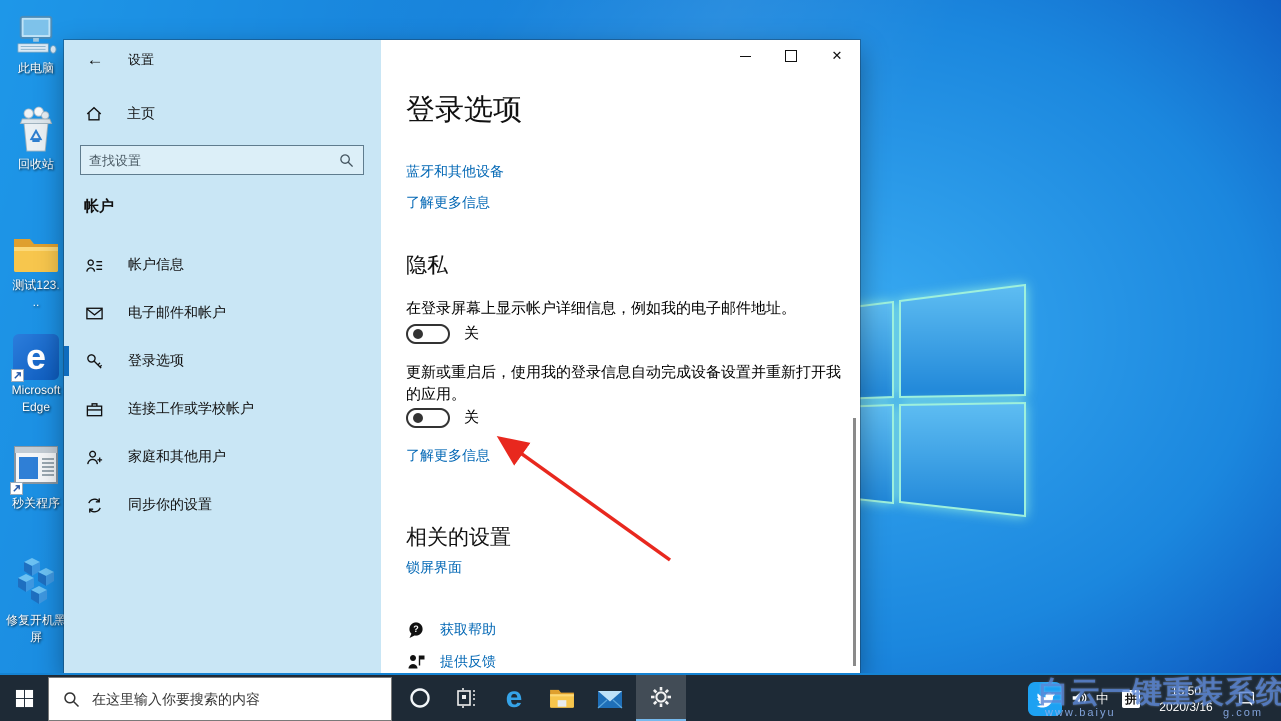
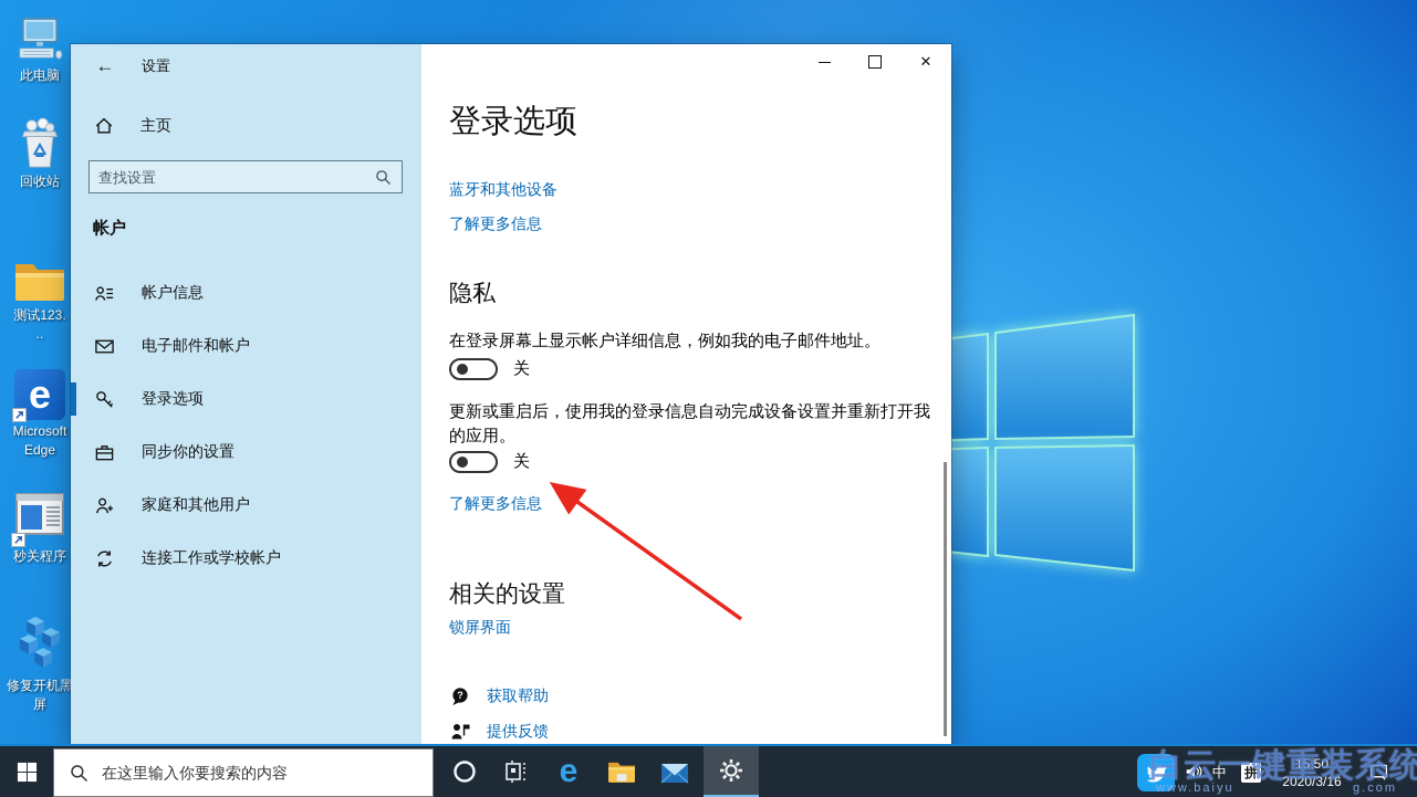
  此电脑
  回收站
  测试123.
  ..
  e
  Microsoft
  Edge
  秒关程序
  修复开机黑
  屏
  ←
  设置
  主页
  查找设置
  帐户
  帐户信息
  电子邮件和帐户
  登录选项
- 连接工作或学校帐户
+ 同步你的设置
  家庭和其他用户
- 同步你的设置
+ 连接工作或学校帐户
  登录选项
  蓝牙和其他设备
  了解更多信息
  隐私
  在登录屏幕上显示帐户详细信息，例如我的电子邮件地址。
  关
  更新或重启后，使用我的登录信息自动完成设备设置并重新打开我的应用。
  关
  了解更多信息
  相关的设置
  锁屏界面
  ?
  获取帮助
  提供反馈
  ✕
  在这里输入你要搜索的内容
  e
  中
  拼
  15:50
  2020/3/16
  白云一键重装系统
  www.baiyu
  g.com
